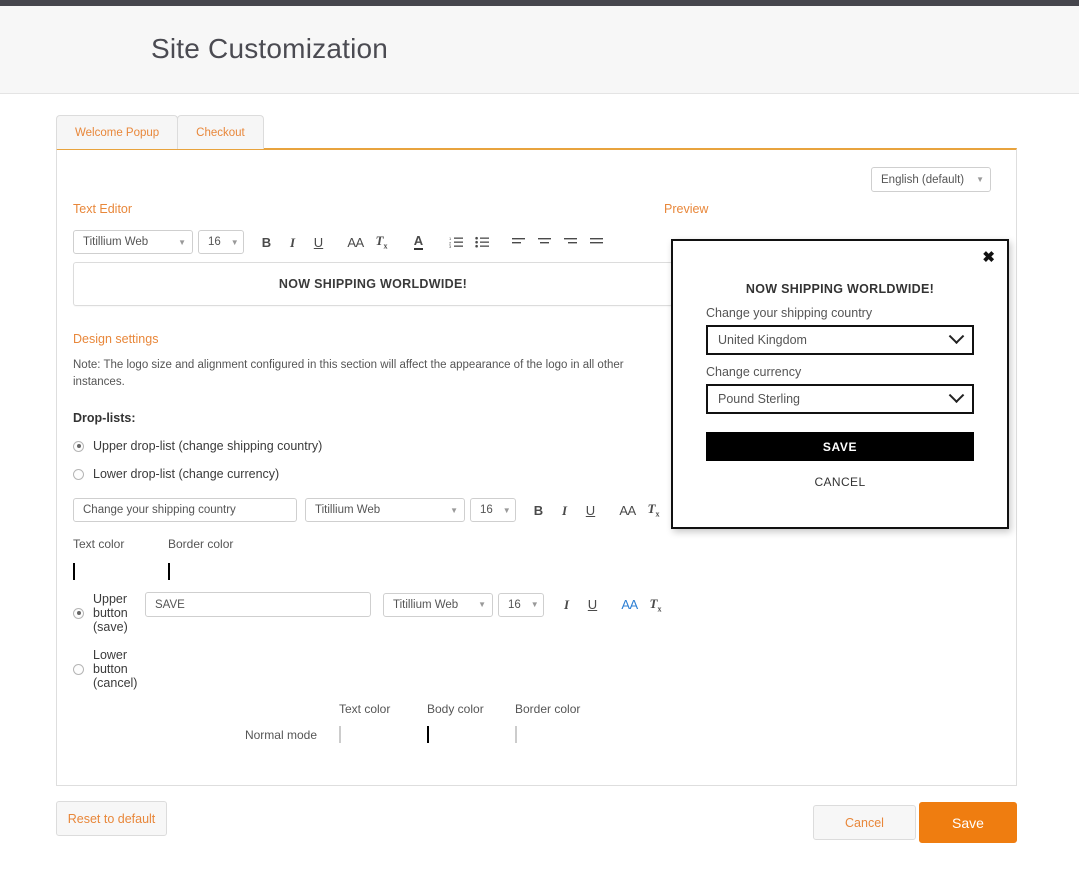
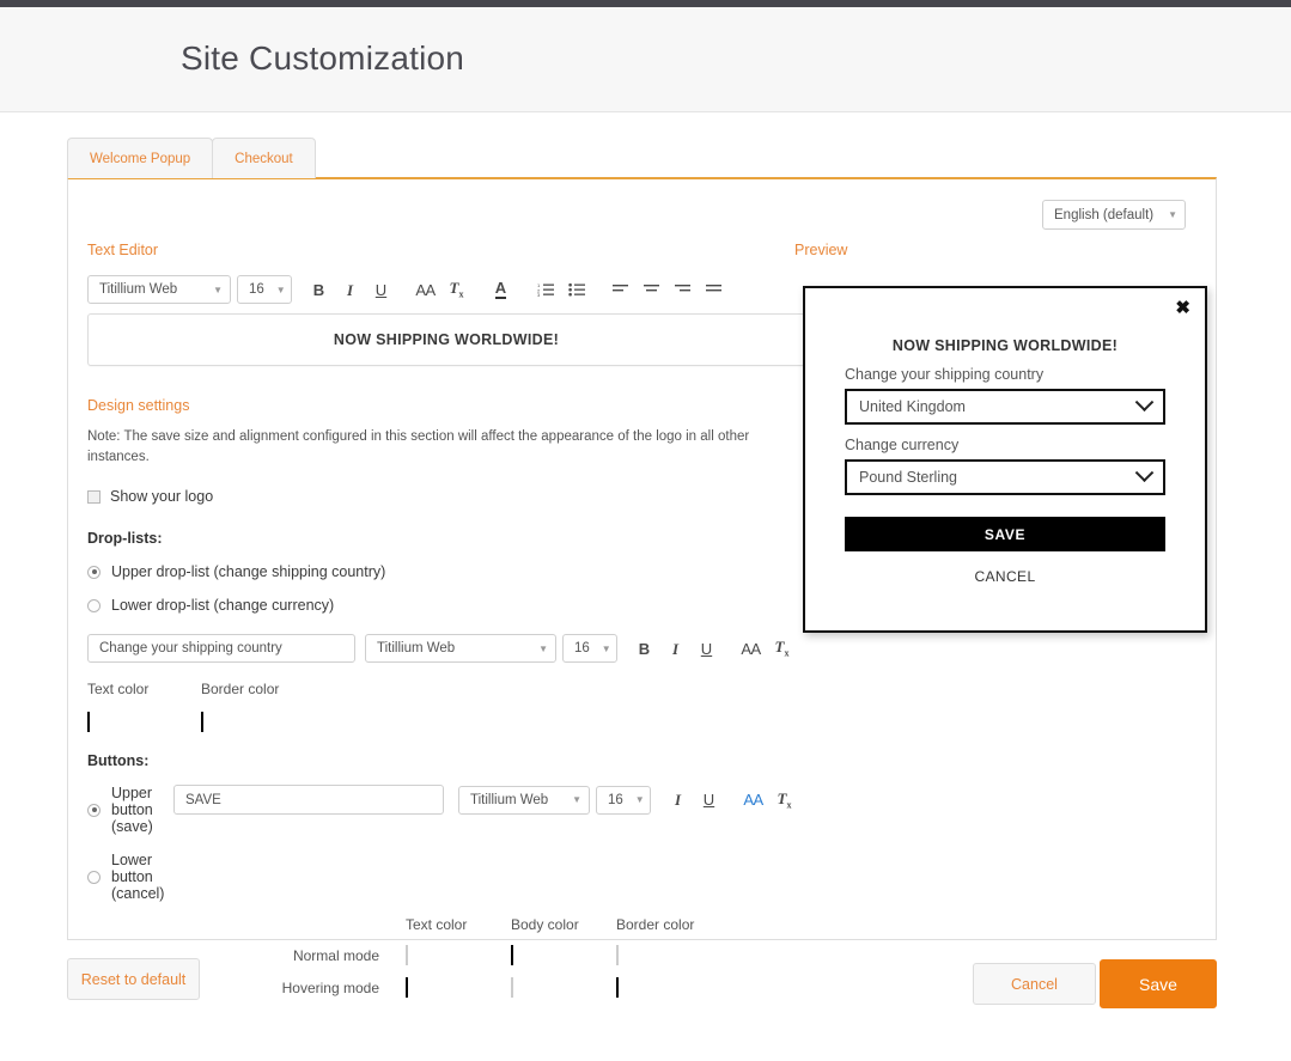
  Site Customization
  Welcome Popup
  Checkout
  English (default)
  ▼
  Text Editor
  Titillium Web
  ▼
  16
  ▼
  B
  I
  U
  AA
  Tx
  A
  NOW SHIPPING WORLDWIDE!
  Design settings
- Note: The logo size and alignment configured in this section will affect the appearance of the logo in all other instances.
+ Note: The save size and alignment configured in this section will affect the appearance of the logo in all other instances.
+ Show your logo
  Drop-lists:
  Upper drop-list (change shipping country)
  Lower drop-list (change currency)
  Change your shipping country
  Titillium Web
  ▼
  16
  ▼
  B
  I
  U
  AA
  Tx
  Text color
  Border color
+ Buttons:
  Upper button (save)
  Lower button (cancel)
  SAVE
  Titillium Web
  ▼
  16
  ▼
  I
  U
  AA
  Tx
  Text color
  Body color
  Border color
  Normal mode
+ Hovering mode
  Preview
  ✖
  NOW SHIPPING WORLDWIDE!
  Change your shipping country
  United Kingdom
  Change currency
  Pound Sterling
  SAVE
  CANCEL
  Reset to default
  Cancel
  Save
